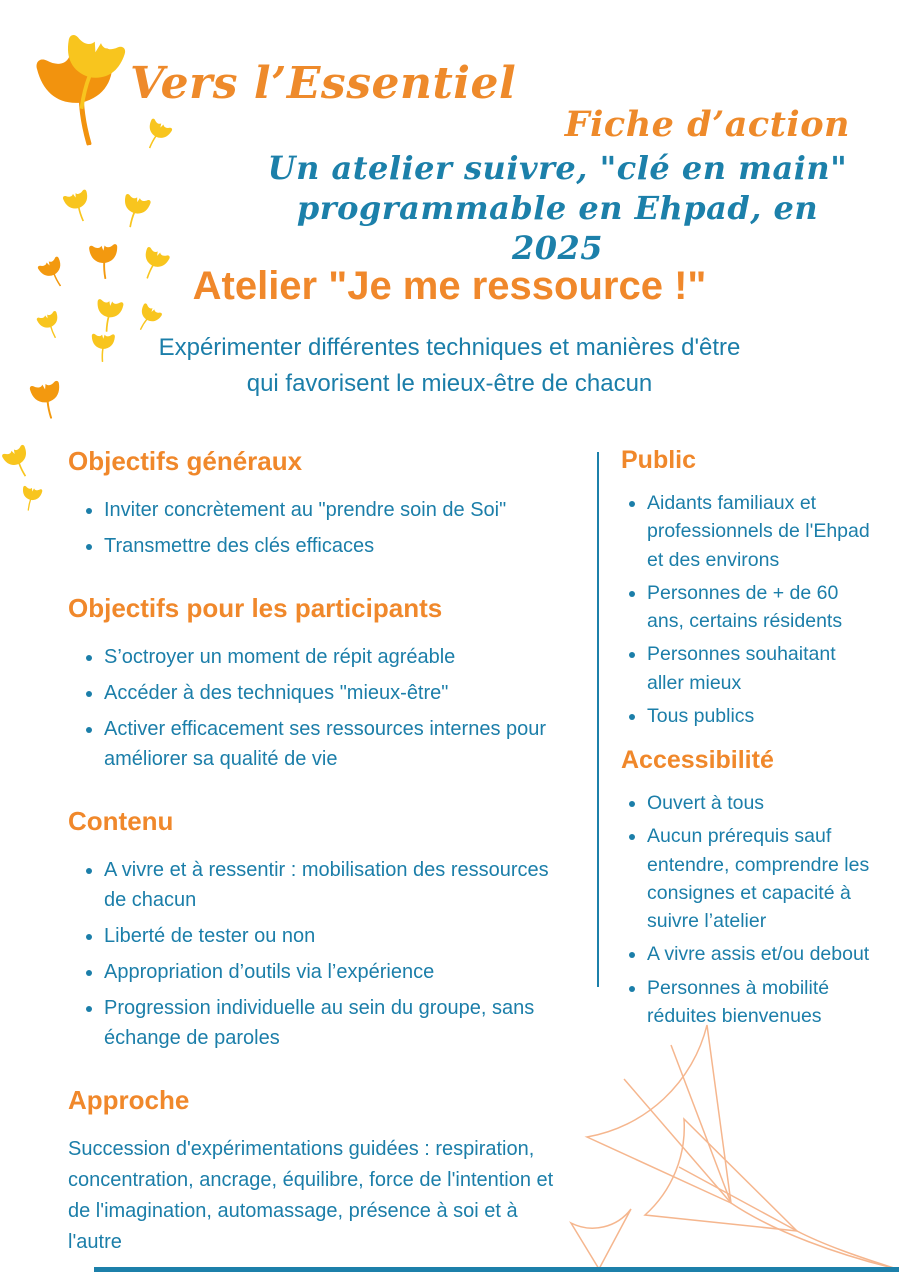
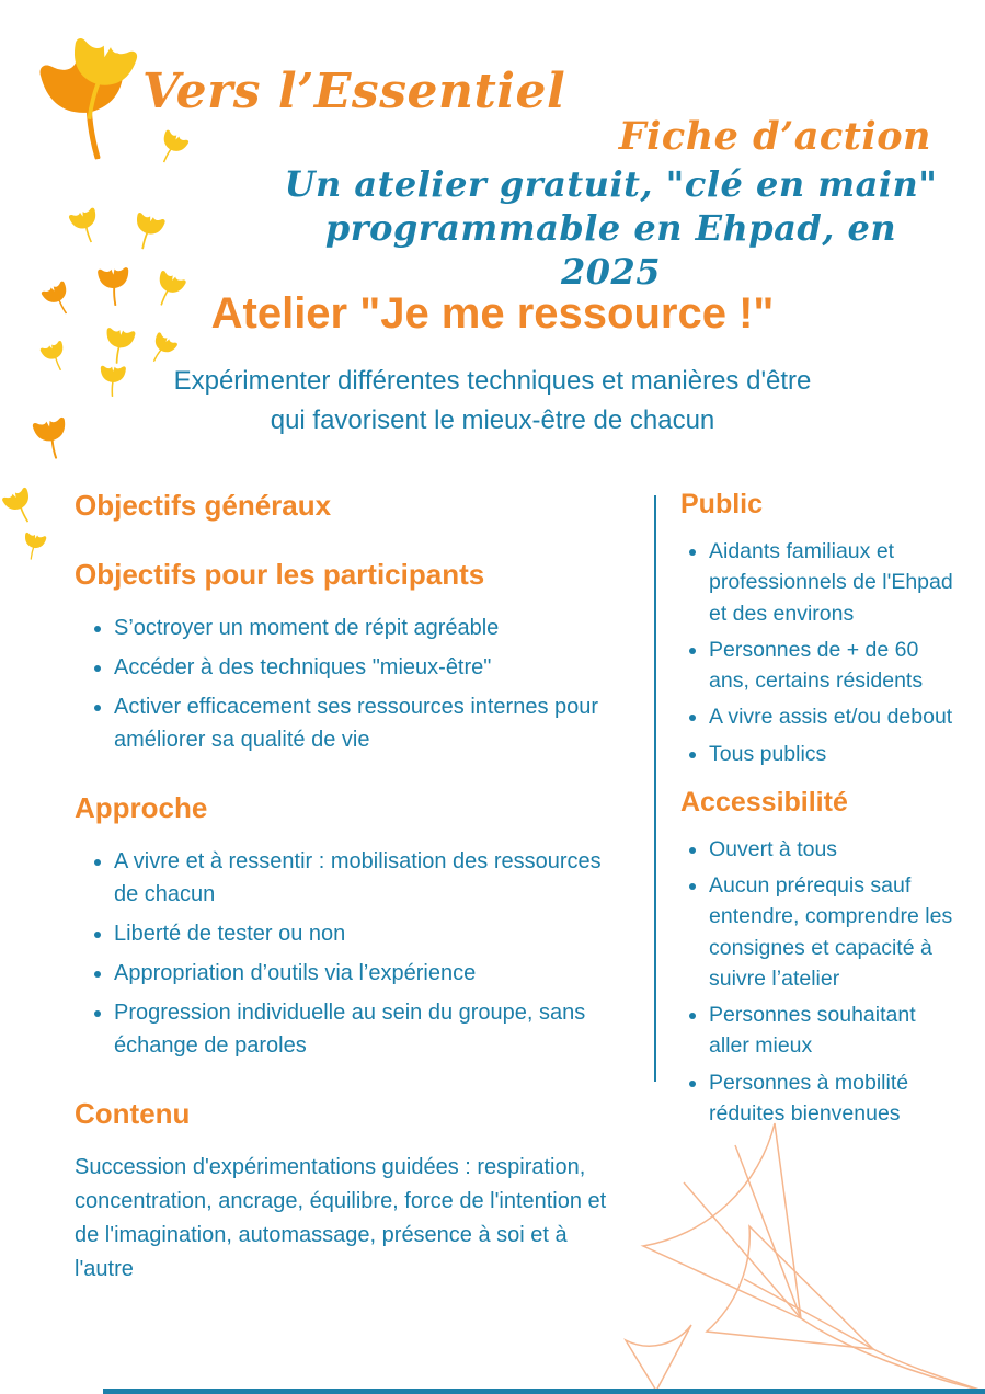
  Vers l’Essentiel
  Fiche d’action
- Un atelier suivre, "clé en main"
+ Un atelier gratuit, "clé en main"
  programmable en Ehpad, en 2025
  Atelier "Je me ressource !"
  Expérimenter différentes techniques et manières d'être
  qui favorisent le mieux-être de chacun
  Objectifs généraux
- Inviter concrètement au "prendre soin de Soi"
- Transmettre des clés efficaces
  Objectifs pour les participants
  S’octroyer un moment de répit agréable
  Accéder à des techniques "mieux-être"
  Activer efficacement ses ressources internes pour améliorer sa qualité de vie
- Contenu
+ Approche
  A vivre et à ressentir : mobilisation des ressources de chacun
  Liberté de tester ou non
  Appropriation d’outils via l’expérience
  Progression individuelle au sein du groupe, sans échange de paroles
- Approche
+ Contenu
  Succession d'expérimentations guidées : respiration, concentration, ancrage, équilibre, force de l'intention et de l'imagination, automassage, présence à soi et à l'autre
  Public
  Aidants familiaux et professionnels de l'Ehpad et des environs
  Personnes de + de 60 ans, certains résidents
- Personnes souhaitant aller mieux
+ A vivre assis et/ou debout
  Tous publics
  Accessibilité
  Ouvert à tous
  Aucun prérequis sauf entendre, comprendre les consignes et capacité à suivre l’atelier
- A vivre assis et/ou debout
+ Personnes souhaitant aller mieux
  Personnes à mobilité réduites bienvenues
